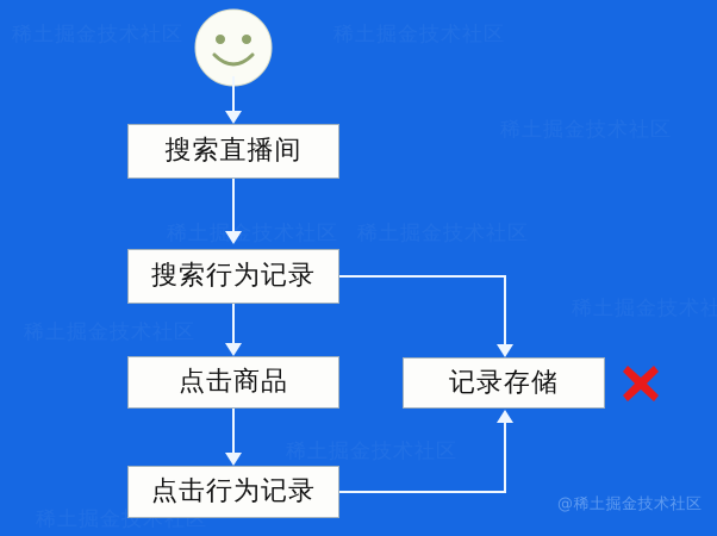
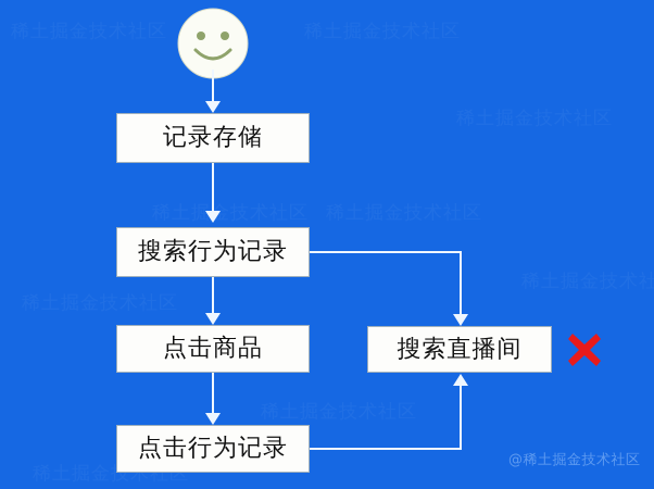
  稀土掘金技术社区
  稀土掘金技术社区
- 搜索直播间
+ 记录存储
  搜索行为记录
  点击商品
  点击行为记录
- 记录存储
+ 搜索直播间
  @稀土掘金技术社区
